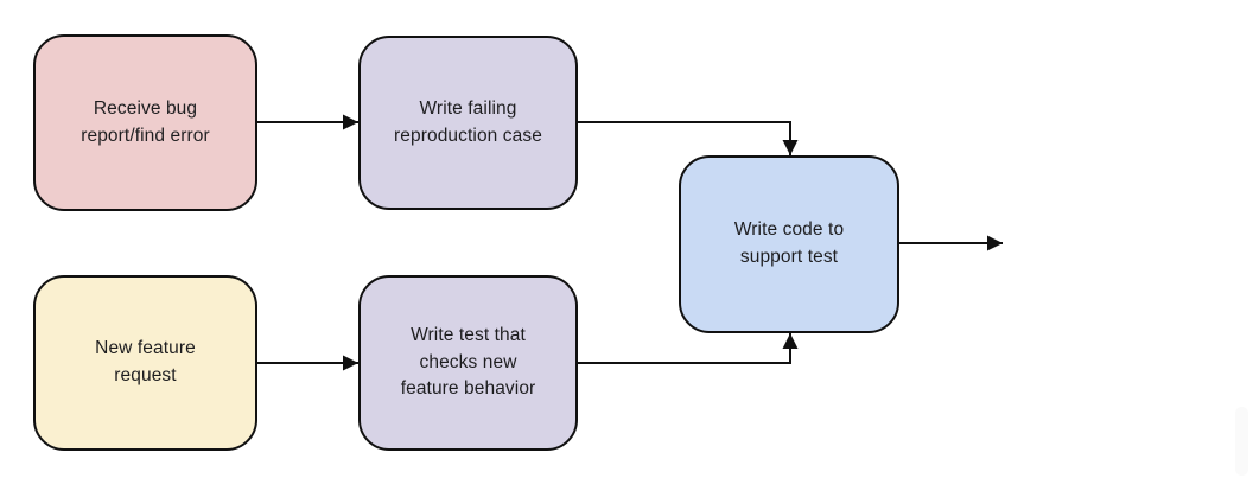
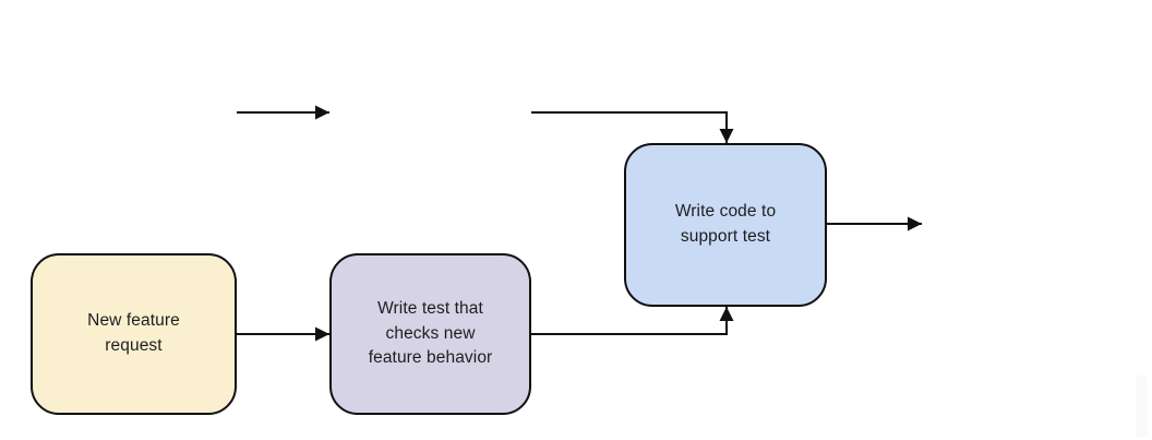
- Receive bug
- report/find error
- Write failing
- reproduction case
  New feature
  request
  Write test that
  checks new
  feature behavior
  Write code to
  support test
